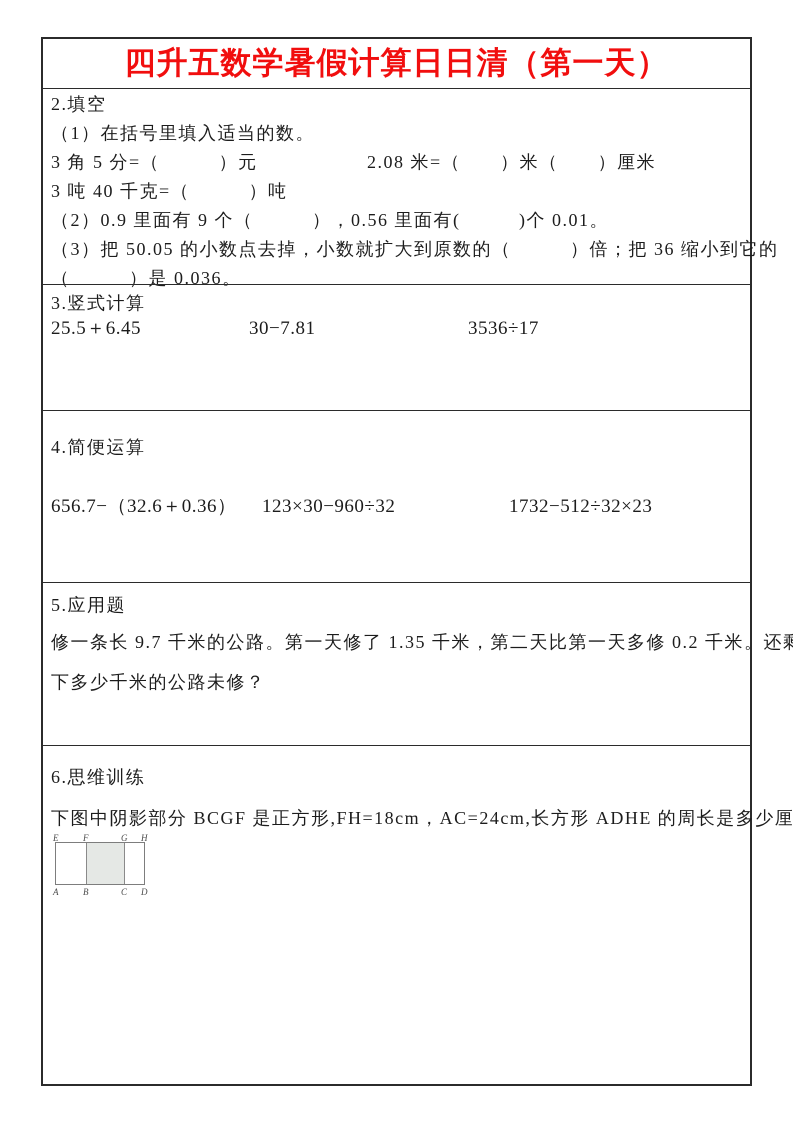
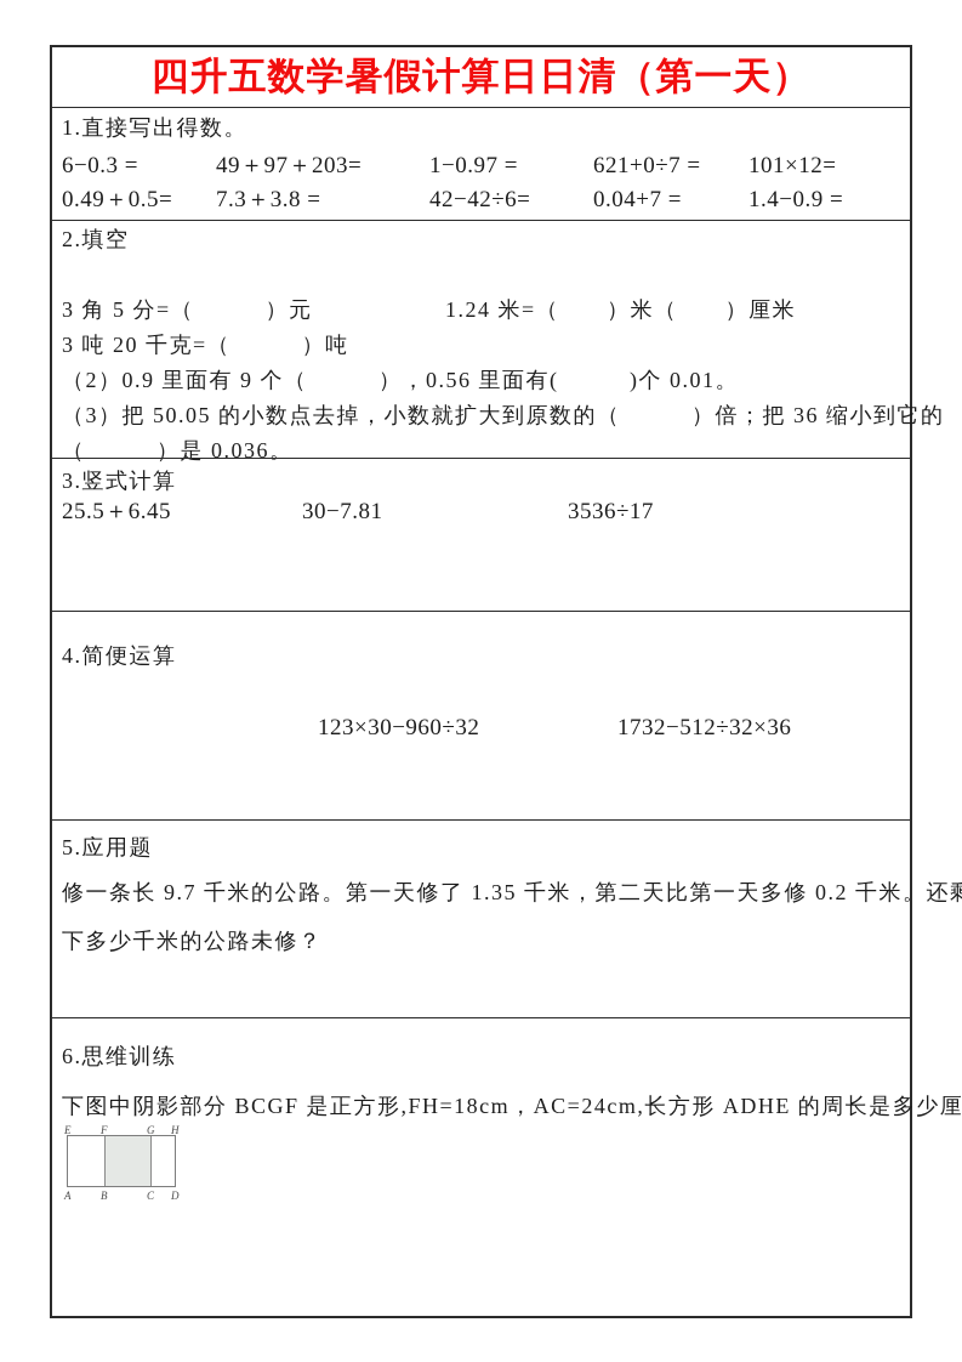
  四升五数学暑假计算日日清（第一天）
+ 1.直接写出得数。
+ 6−0.3 =
+ 49＋97＋203=
+ 1−0.97 =
+ 621+0÷7 =
+ 101×12=
+ 0.49＋0.5=
+ 7.3＋3.8 =
+ 42−42÷6=
+ 0.04+7 =
+ 1.4−0.9 =
  2.填空
- （1）在括号里填入适当的数。
  3 角 5 分=（ ）元
- 2.08 米=（ ）米（ ）厘米
+ 1.24 米=（ ）米（ ）厘米
- 3 吨 40 千克=（ ）吨
+ 3 吨 20 千克=（ ）吨
  （2）0.9 里面有 9 个（ ），0.56 里面有( )个 0.01。
  （3）把 50.05 的小数点去掉，小数就扩大到原数的（ ）倍；把 36 缩小到它的
  （ ）是 0.036。
  3.竖式计算
  25.5＋6.45
  30−7.81
  3536÷17
  4.简便运算
- 656.7−（32.6＋0.36）
  123×30−960÷32
- 1732−512÷32×23
+ 1732−512÷32×36
  5.应用题
  修一条长 9.7 千米的公路。第一天修了 1.35 千米，第二天比第一天多修 0.2 千米。还
  下多少千米的公路未修？
  6.思维训练
  下图中阴影部分 BCGF 是正方形,FH=18cm，AC=24cm,长方形 ADHE 的周长是多少厘
  E
  F
  G
  H
  A
  B
  C
  D
